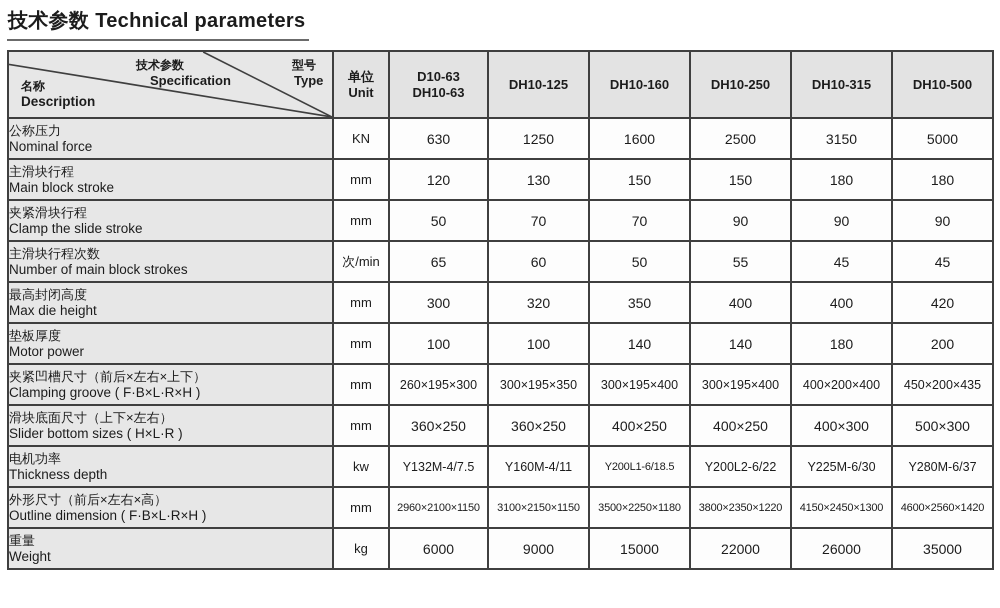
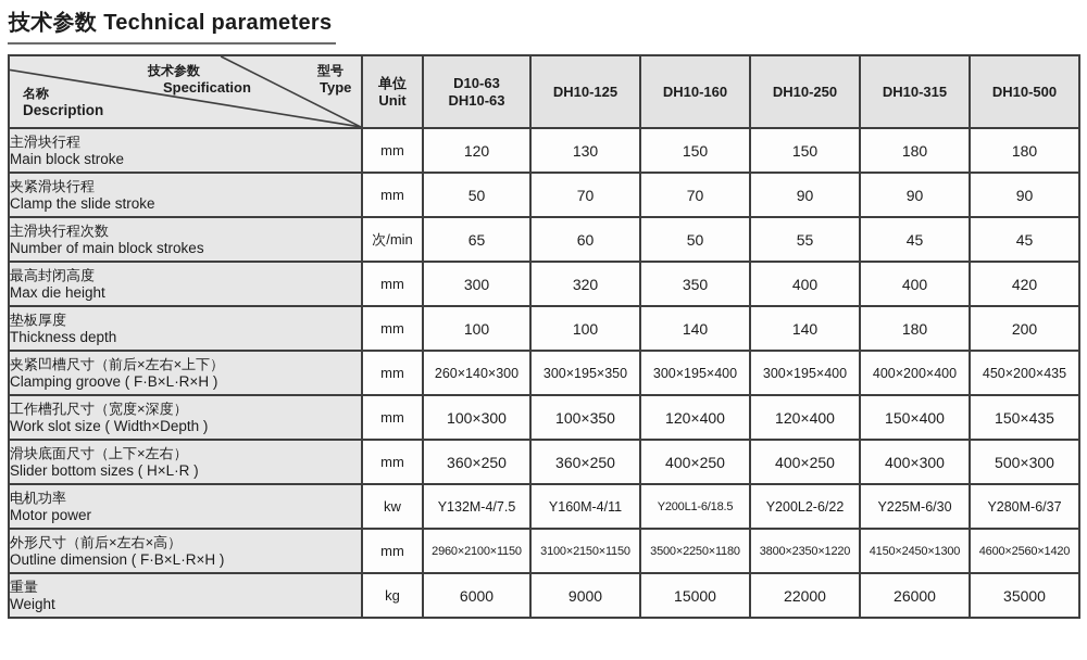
  技术参数 Technical parameters
  技术参数 Specification 型号 Type 名称 Description	单位 Unit	D10-63DH10-63	DH10-125	DH10-160	DH10-250	DH10-315	DH10-500
- 公称压力Nominal force	KN	630	1250	1600	2500	3150	5000
  主滑块行程Main block stroke	mm	120	130	150	150	180	180
  夹紧滑块行程Clamp the slide stroke	mm	50	70	70	90	90	90
  主滑块行程次数Number of main block strokes	次/min	65	60	50	55	45	45
  最高封闭高度Max die height	mm	300	320	350	400	400	420
- 垫板厚度Motor power	mm	100	100	140	140	180	200
+ 垫板厚度Thickness depth	mm	100	100	140	140	180	200
- 夹紧凹槽尺寸（前后×左右×上下）Clamping groove ( F·B×L·R×H )	mm	260×195×300	300×195×350	300×195×400	300×195×400	400×200×400	450×200×435
+ 夹紧凹槽尺寸（前后×左右×上下）Clamping groove ( F·B×L·R×H )	mm	260×140×300	300×195×350	300×195×400	300×195×400	400×200×400	450×200×435
+ 工作槽孔尺寸（宽度×深度）Work slot size ( Width×Depth )	mm	100×300	100×350	120×400	120×400	150×400	150×435
  滑块底面尺寸（上下×左右）Slider bottom sizes ( H×L·R )	mm	360×250	360×250	400×250	400×250	400×300	500×300
- 电机功率Thickness depth	kw	Y132M-4/7.5	Y160M-4/11	Y200L1-6/18.5	Y200L2-6/22	Y225M-6/30	Y280M-6/37
+ 电机功率Motor power	kw	Y132M-4/7.5	Y160M-4/11	Y200L1-6/18.5	Y200L2-6/22	Y225M-6/30	Y280M-6/37
  外形尺寸（前后×左右×高）Outline dimension ( F·B×L·R×H )	mm	2960×2100×1150	3100×2150×1150	3500×2250×1180	3800×2350×1220	4150×2450×1300	4600×2560×1420
  重量Weight	kg	6000	9000	15000	22000	26000	35000
